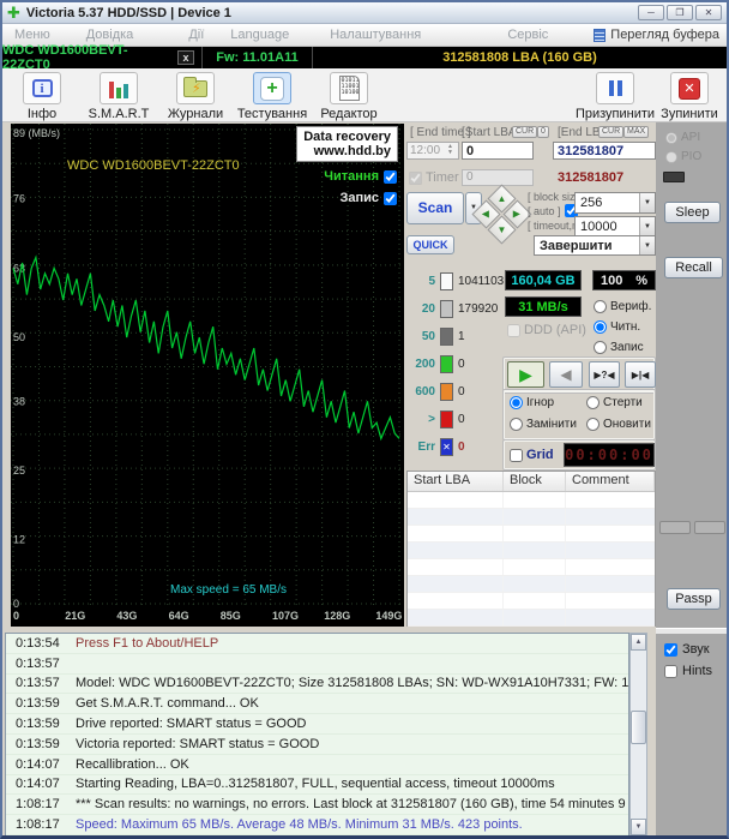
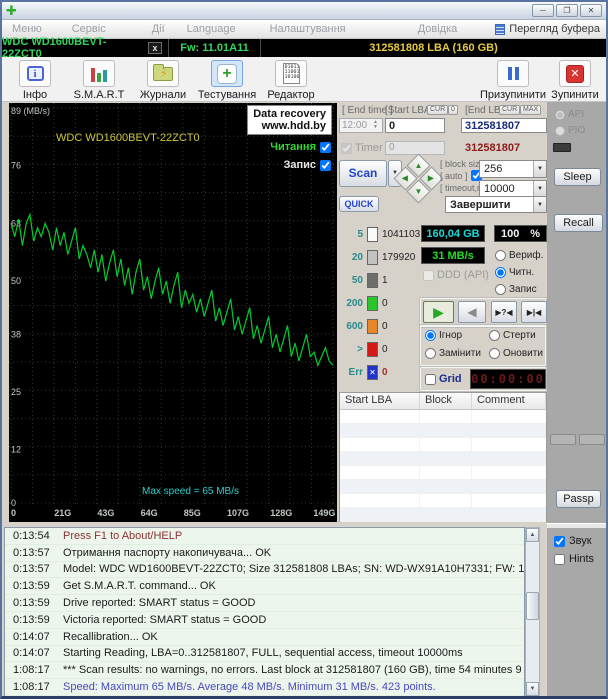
  ✚
- Victoria 5.37 HDD/SSD | Device 1
  ─
  ❐
  ✕
  Меню
- Довідка
+ Сервіс
  Дії
  Language
  Налаштування
- Сервіс
+ Довідка
  Перегляд буфера
  WDC WD1600BEVT-22ZCT0
  x
  Fw: 11.01A11
  312581808 LBA (160 GB)
  i
  Інфо
  S.M.A.R.T
  ⚡
  Журнали
  +
  Тестування
  Редактор
  Призупинити
  ✕
  Зупинити
  89 (MB/s)
  76
  63
  50
  38
  25
  12
  0
  0
  21G
  43G
  64G
  85G
  107G
  128G
  149G
  WDC WD1600BEVT-22ZCT0
  Data recovery
  www.hdd.by
  Читання
  Запис
  Max speed = 65 MB/s
  [ End time ]
  [Start LB
  [End LB
  12:00
  0
  312581807
  Timer
  0
  312581807
  Scan
  [ block siz
  [ auto ]
  256
  [ timeout,
  10000
  QUICK
  Завершити
  5
  1041103
  20
  179920
  50
  1
  200
  0
  600
  0
  >
  0
  Err
  ✕
  0
  160,04 GB
  100
  %
  31 MB/s
  DDD (API)
  Вериф.
  Читн.
  Запис
  ▶
  ◀
  ▶?◀
  ▶|◀
  Ігнор
  Стерти
  Замінити
  Оновити
  Grid
  00:00:00
  Start LBA
  Block
  Comment
  API
  PIO
  Sleep
  Recall
  Passp
  Звук
  Hints
  0:13:54
  Press F1 to About/HELP
  0:13:57
+ Отримання паспорту накопичувача... OK
  0:13:57
  Model: WDC WD1600BEVT-22ZCT0; Size 312581808 LBAs; SN: WD-WX91A10H7331; FW: 1
  0:13:59
  Get S.M.A.R.T. command... OK
  0:13:59
  Drive reported: SMART status = GOOD
  0:13:59
  Victoria reported: SMART status = GOOD
  0:14:07
  Recallibration... OK
  0:14:07
  Starting Reading, LBA=0..312581807, FULL, sequential access, timeout 10000ms
  1:08:17
  *** Scan results: no warnings, no errors. Last block at 312581807 (160 GB), time 54 minutes 9
  1:08:17
  Speed: Maximum 65 MB/s. Average 48 MB/s. Minimum 31 MB/s. 423 points.
